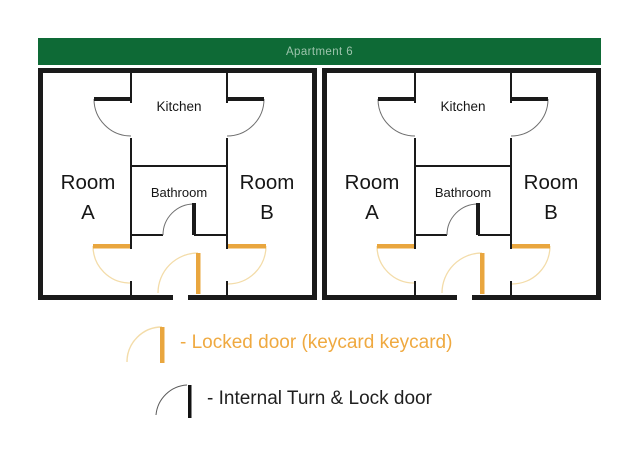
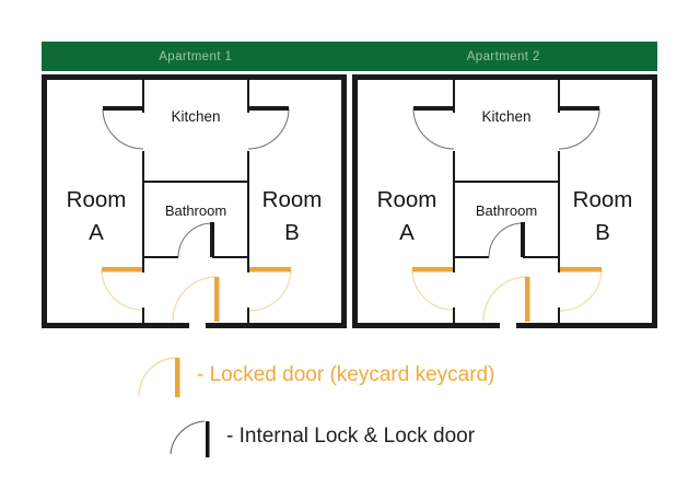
- Apartment 6
+ Apartment 1
+ Apartment 2
  Kitchen
  Bathroom
  Room
  A
  Room
  B
  Kitchen
  Bathroom
  Room
  A
  Room
  B
  - Locked door (keycard keycard)
- - Internal Turn & Lock door
+ - Internal Lock & Lock door
